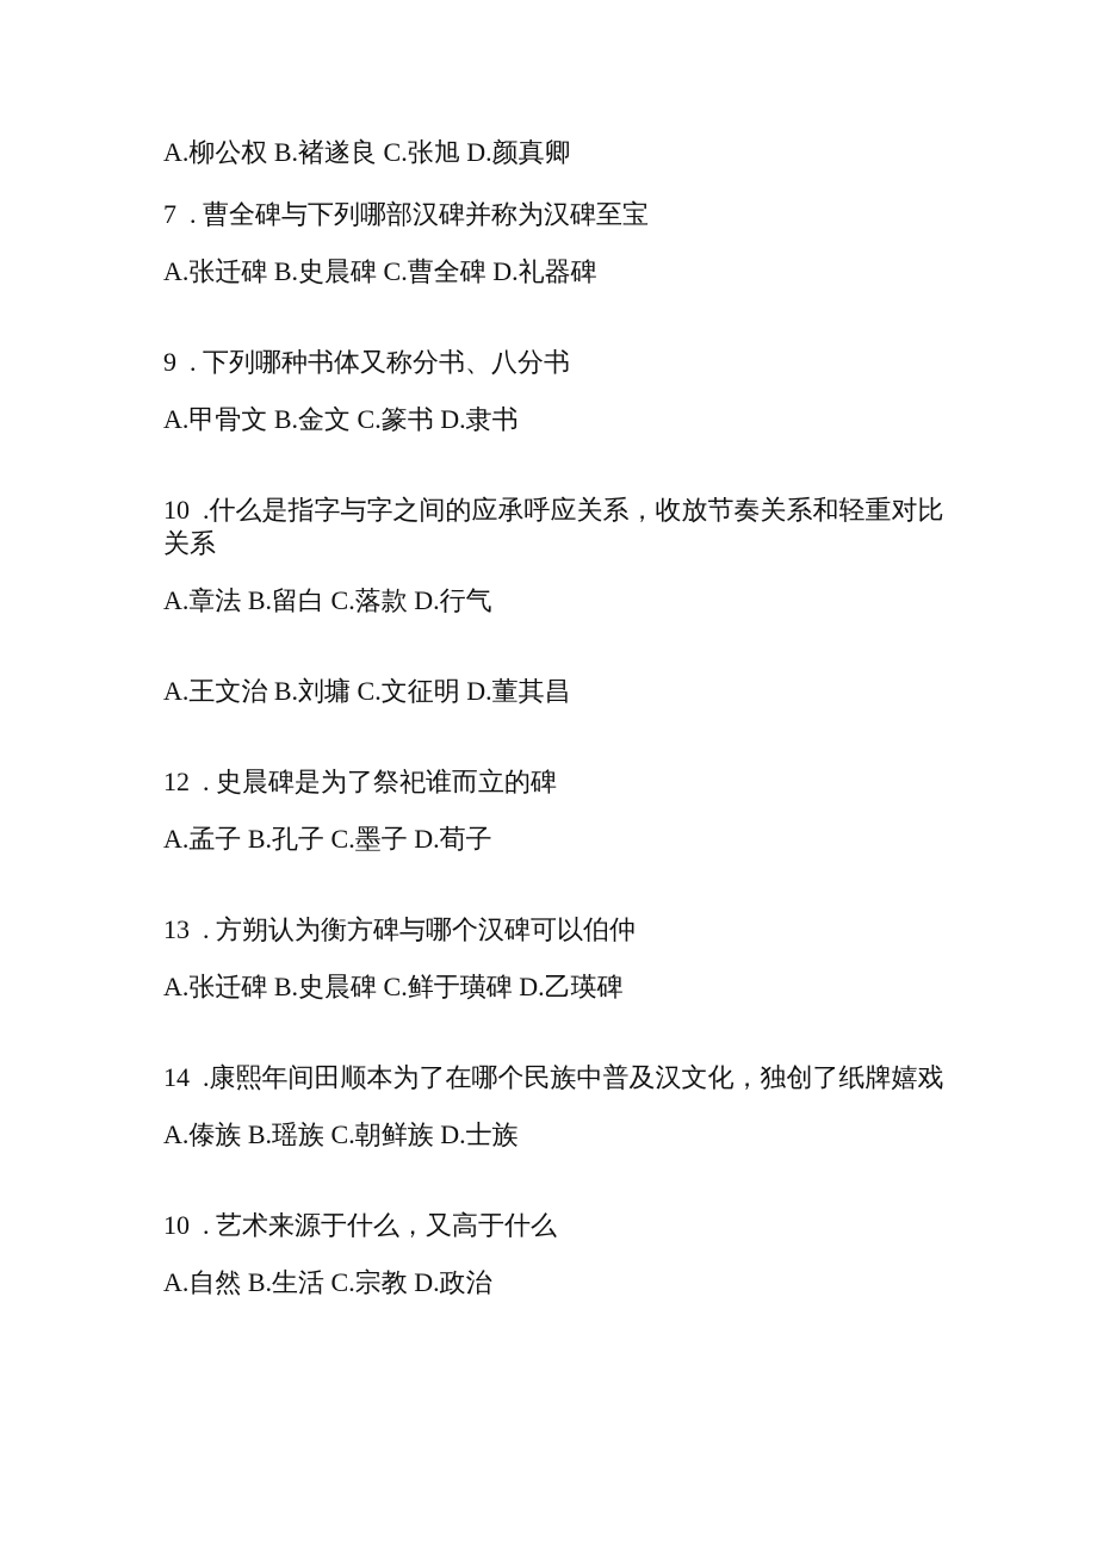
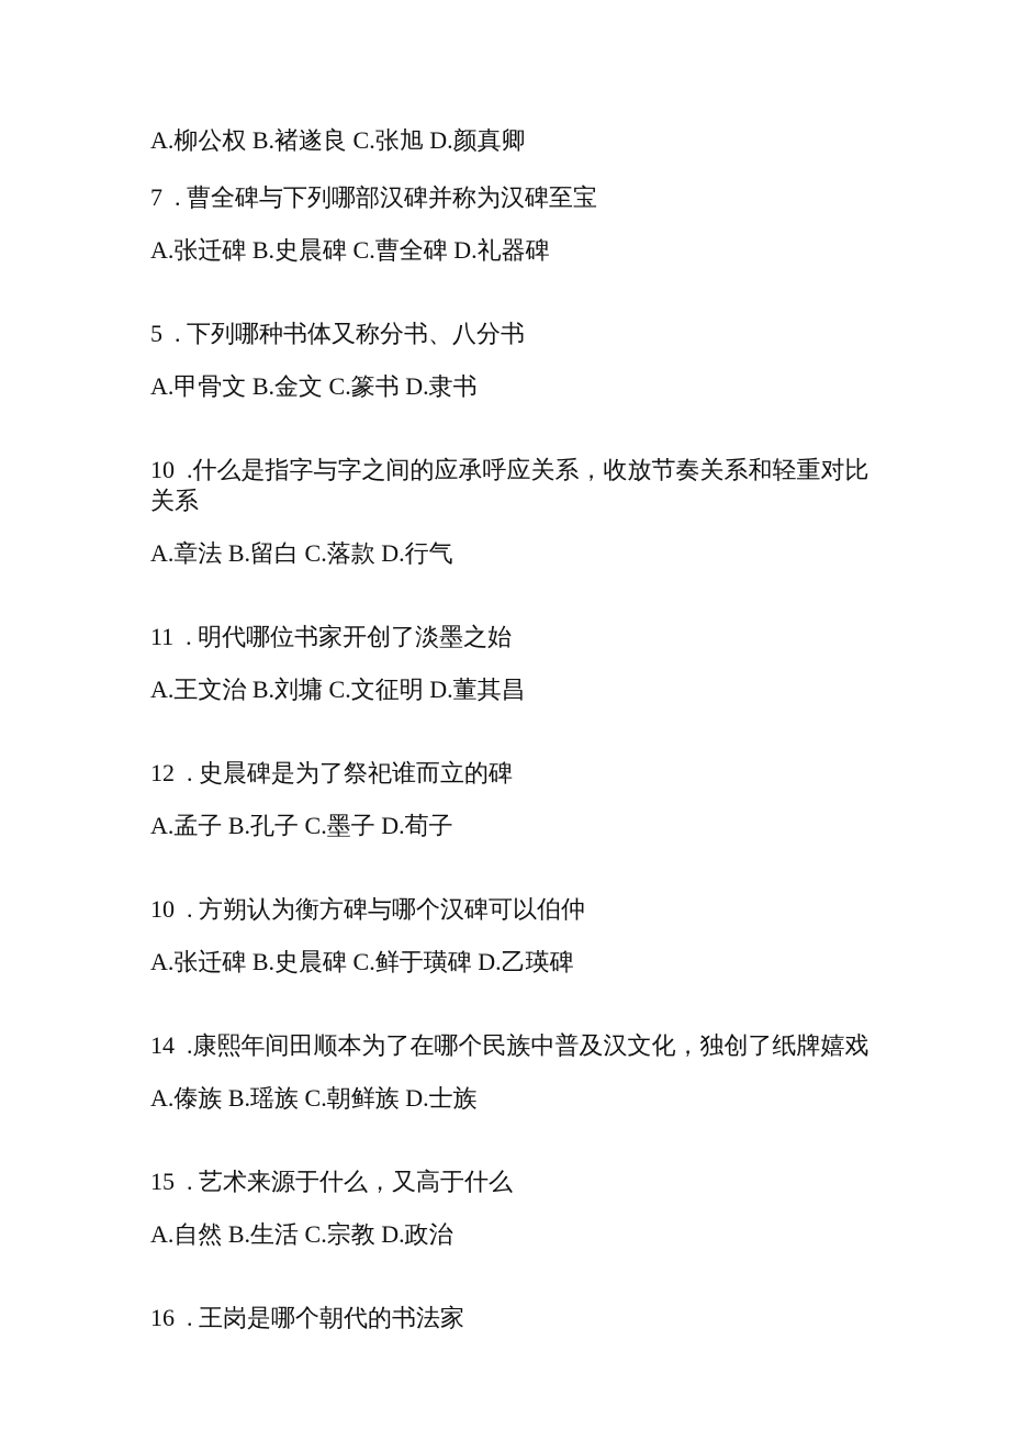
  A.柳公权 B.褚遂良 C.张旭 D.颜真卿
  7 . 曹全碑与下列哪部汉碑并称为汉碑至宝
  A.张迁碑 B.史晨碑 C.曹全碑 D.礼器碑
- 9 . 下列哪种书体又称分书、八分书
+ 5 . 下列哪种书体又称分书、八分书
  A.甲骨文 B.金文 C.篆书 D.隶书
  10 .什么是指字与字之间的应承呼应关系，收放节奏关系和轻重对比关系
  A.章法 B.留白 C.落款 D.行气
+ 11 . 明代哪位书家开创了淡墨之始
  A.王文治 B.刘墉 C.文征明 D.董其昌
  12 . 史晨碑是为了祭祀谁而立的碑
  A.孟子 B.孔子 C.墨子 D.荀子
- 13 . 方朔认为衡方碑与哪个汉碑可以伯仲
+ 10 . 方朔认为衡方碑与哪个汉碑可以伯仲
  A.张迁碑 B.史晨碑 C.鲜于璜碑 D.乙瑛碑
  14 .康熙年间田顺本为了在哪个民族中普及汉文化，独创了纸牌嬉戏
  A.傣族 B.瑶族 C.朝鲜族 D.士族
- 10 . 艺术来源于什么，又高于什么
+ 15 . 艺术来源于什么，又高于什么
  A.自然 B.生活 C.宗教 D.政治
+ 16 . 王岗是哪个朝代的书法家
